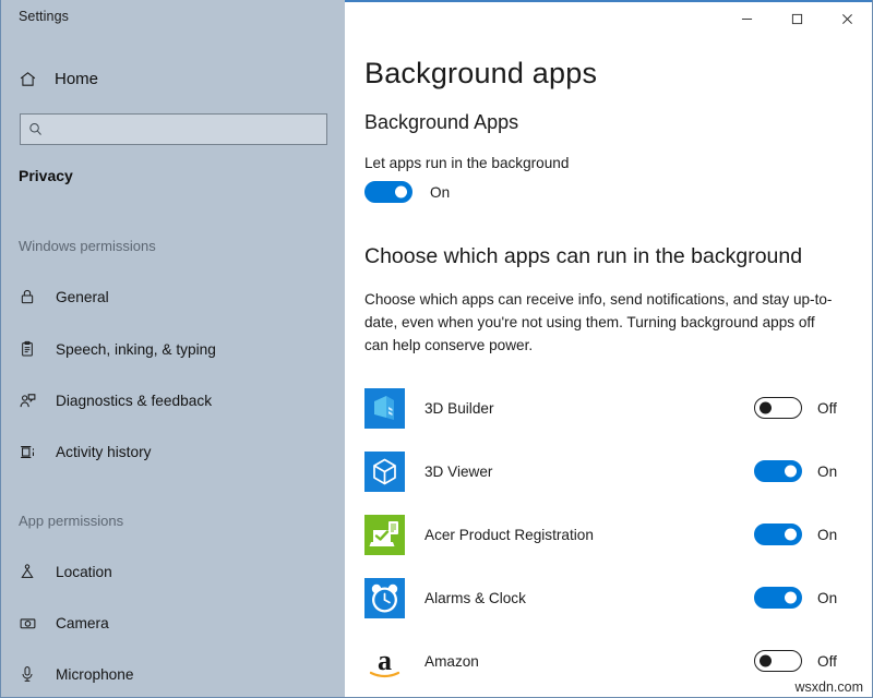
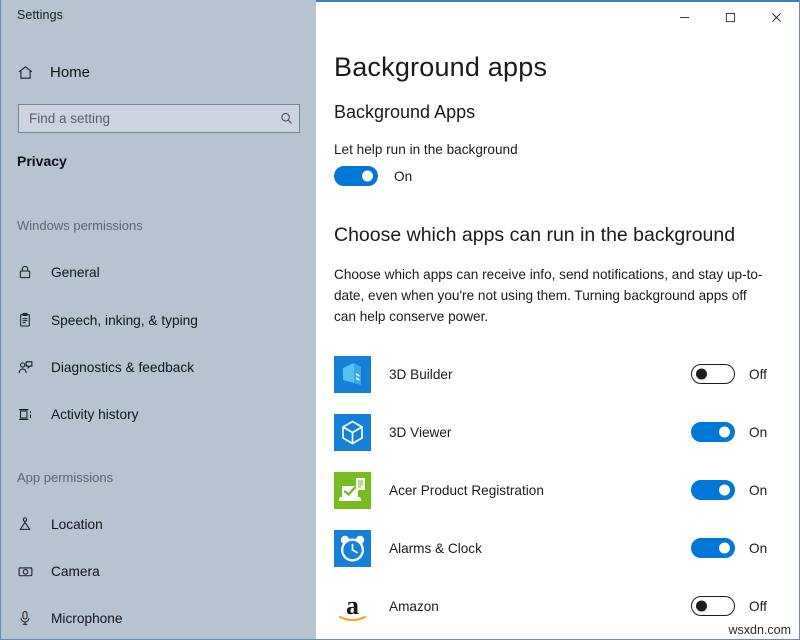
  Settings
  Home
+ Find a setting
  Privacy
  Windows permissions
  General
  Speech, inking, & typing
  Diagnostics & feedback
  Activity history
  App permissions
  Location
  Camera
  Microphone
  Background apps
  Background Apps
- Let apps run in the background
+ Let help run in the background
  On
  Choose which apps can run in the background
  Choose which apps can receive info, send notifications, and stay up-to-date, even when you're not using them. Turning background apps off can help conserve power.
  3D Builder
  Off
  3D Viewer
  On
  Acer Product Registration
  On
  Alarms & Clock
  On
  a
  Amazon
  Off
  wsxdn.com
